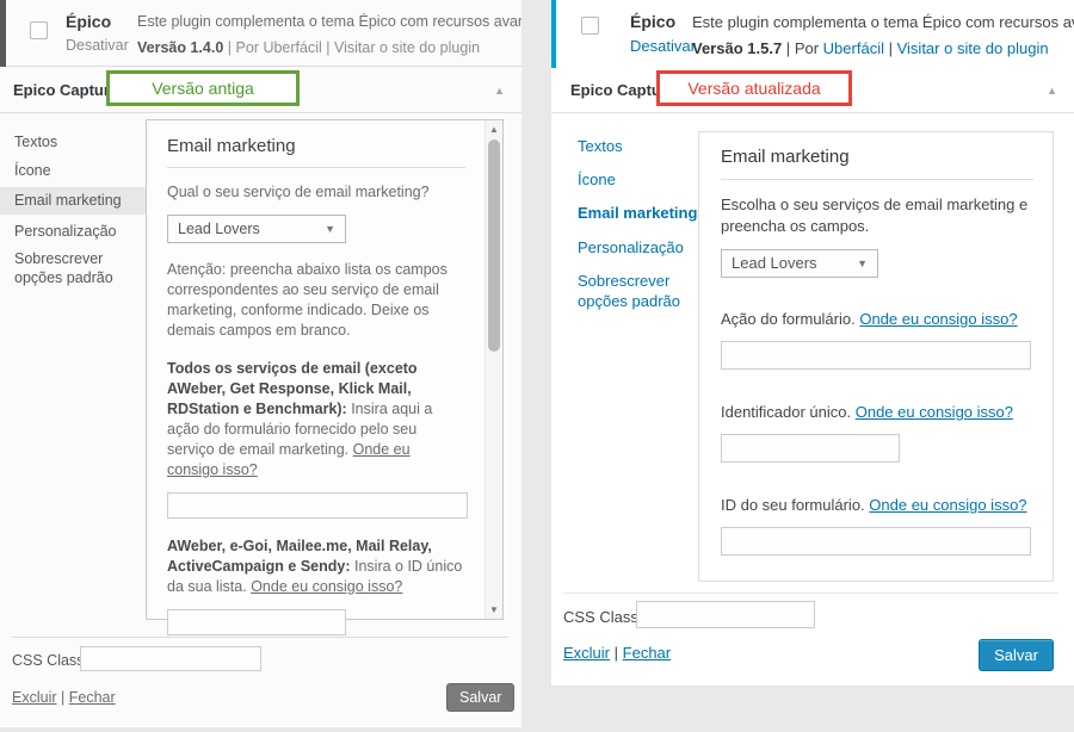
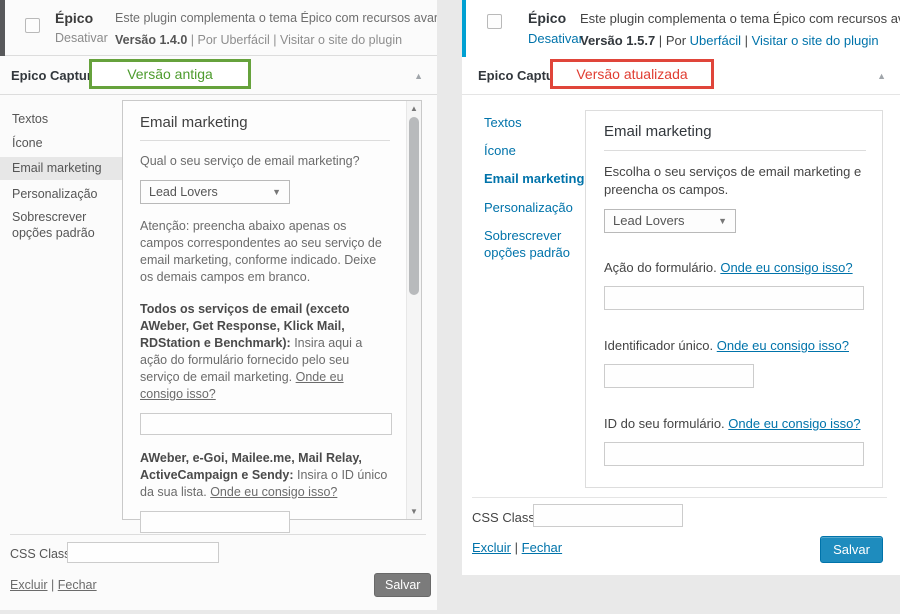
  Épico
  Desativar
  Este plugin complementa o tema Épico com recursos ava
  Versão 1.4.0 | Por Uberfácil | Visitar o site do plugin
  Epico Captu
  ▲
  Versão antiga
  Textos
  Ícone
  Email marketing
  Personalização
  Sobrescrever opções padrão
  Email marketing
  Qual o seu serviço de email marketing?
  Lead Lovers
  ▼
- Atenção: preencha abaixo lista os campos correspondentes ao seu serviço de email marketing, conforme indicado. Deixe os demais campos em branco.
+ Atenção: preencha abaixo apenas os campos correspondentes ao seu serviço de email marketing, conforme indicado. Deixe os demais campos em branco.
  Todos os serviços de email (exceto AWeber, Get Response, Klick Mail, RDStation e Benchmark): Insira aqui a ação do formulário fornecido pelo seu serviço de email marketing. Onde eu consigo isso?
  AWeber, e-Goi, Mailee.me, Mail Relay, ActiveCampaign e Sendy: Insira o ID único da sua lista. Onde eu consigo isso?
  ▲
  ▼
  CSS Clas
  Excluir | Fechar
  Salvar
  Épico
  Desativar
  Este plugin complementa o tema Épico com recursos a
  Versão 1.5.7 | Por Uberfácil | Visitar o site do plugin
  Epico Capt
  ▲
  Versão atualizada
  Textos
  Ícone
  Email marketing
  Personalização
  Sobrescrever opções padrão
  Email marketing
  Escolha o seu serviços de email marketing e preencha os campos.
  Lead Lovers
  ▼
  Ação do formulário. Onde eu consigo isso?
  Identificador único. Onde eu consigo isso?
  ID do seu formulário. Onde eu consigo isso?
  CSS Class
  Excluir | Fechar
  Salvar
